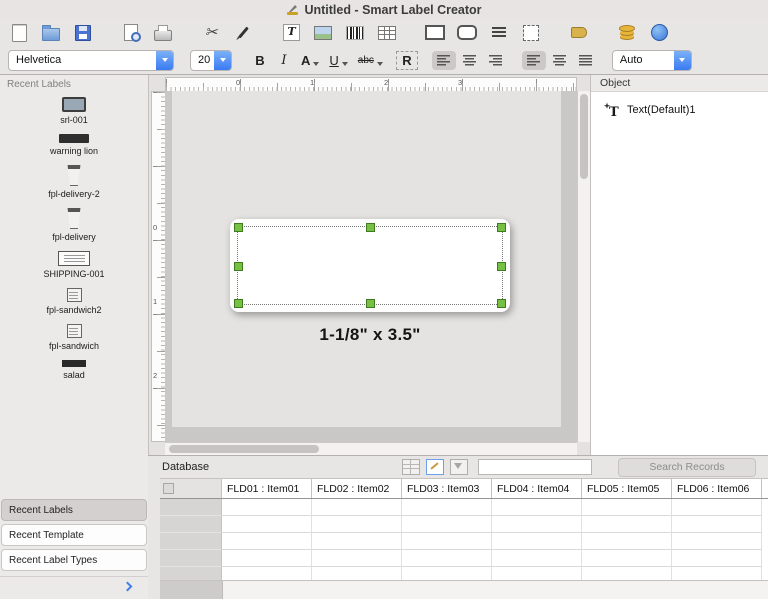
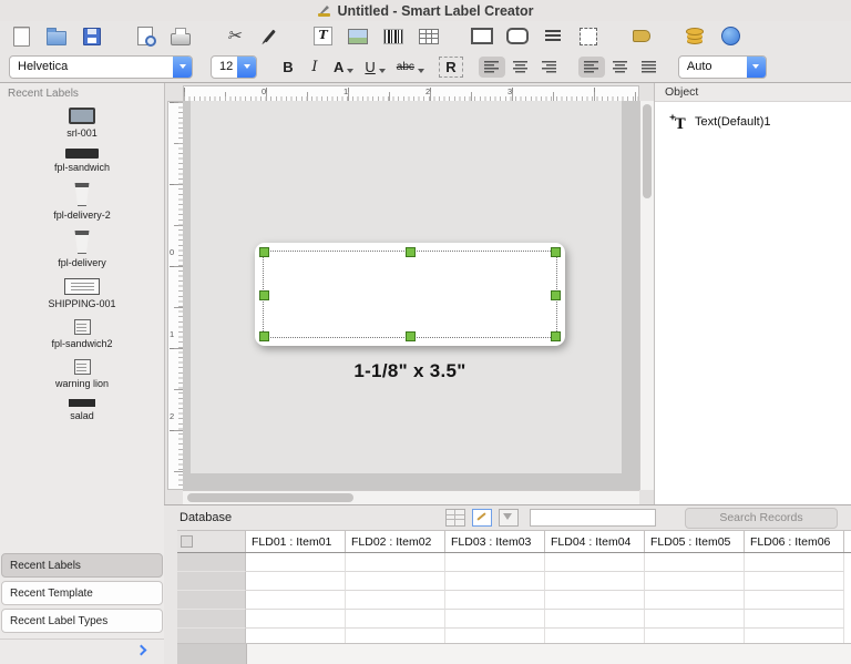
  Untitled - Smart Label Creator
  Helvetica
- 20
+ 12
  B
  I
  A
  U
  abc
  R
  Auto
  Recent Labels
  srl-001
- warning lion
+ fpl-sandwich
  fpl-delivery-2
  fpl-delivery
  SHIPPING-001
  fpl-sandwich2
- fpl-sandwich
+ warning lion
  salad
  Recent Labels
  Recent Template
  Recent Label Types
  0
  1
  2
  3
  0
  1
  2
  1-1/8" x 3.5"
  Object
  T
  Text(Default)1
  Database
  Search Records
  FLD01 : Item01
  FLD02 : Item02
  FLD03 : Item03
  FLD04 : Item04
  FLD05 : Item05
  FLD06 : Item06
